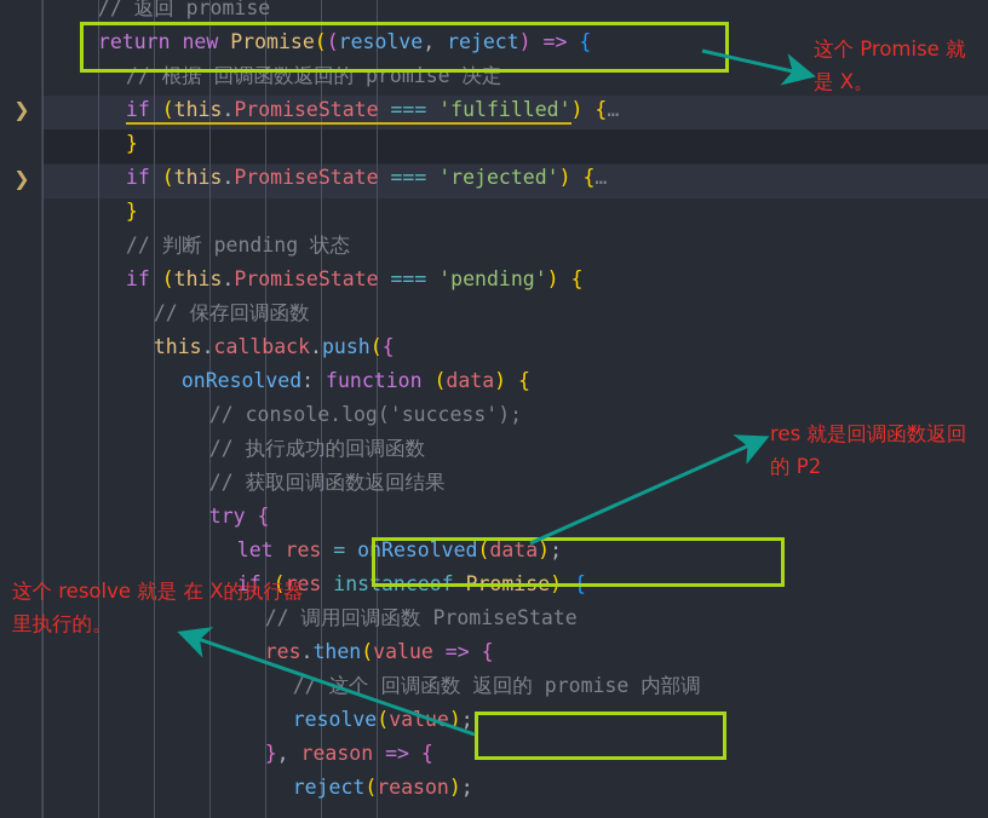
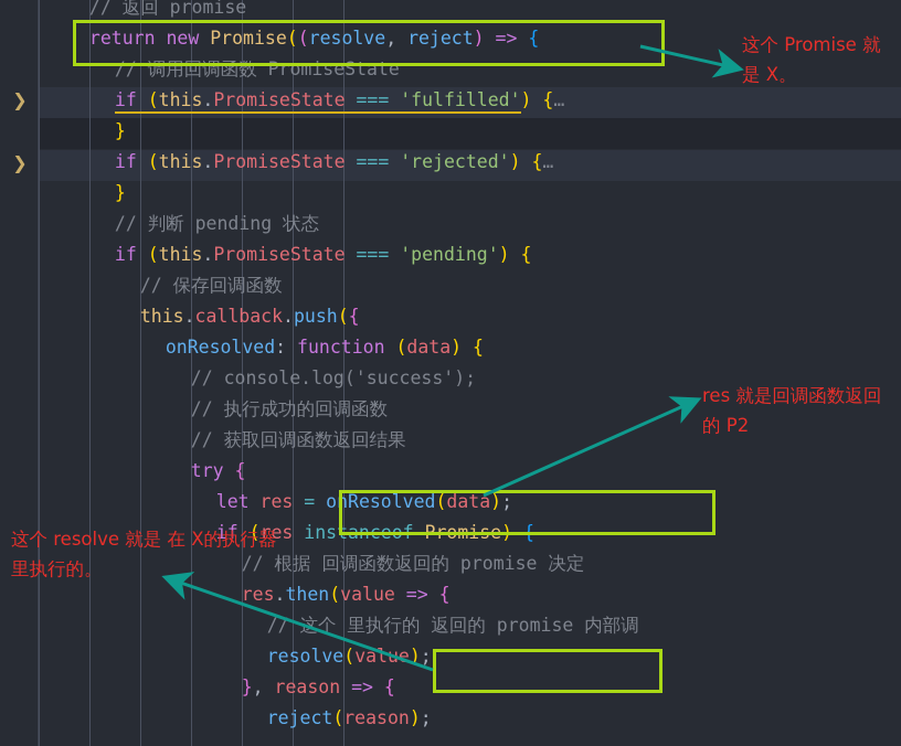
  ❯
  ❯
  // 返回 promise
  return new Promise((resolve, reject) => {
- // 根据 回调函数返回的 promise 决定
+ // 调用回调函数 PromiseState
  if (this.PromiseState === 'fulfilled') {…
  }
  if (this.PromiseState === 'rejected') {…
  }
  // 判断 pending 状态
  if (this.PromiseState === 'pending') {
  // 保存回调函数
  this.callback.push({
  onResolved: function (data) {
  // console.log('success');
  // 执行成功的回调函数
  // 获取回调函数返回结果
  try {
  let res = onResolved(data);
  if (res instanceof Promise) {
- // 调用回调函数 PromiseState
+ // 根据 回调函数返回的 promise 决定
  res.then(value => {
- // 这个 回调函数 返回的 promise 内部调
+ // 这个 里执行的 返回的 promise 内部调
  resolve(vale);
  }, reason => {
  reject(reason);
  这个 Promise 就
  是 X。
  res 就是回调函数返回
  的 P2
  这个 resolve 就是 在 X的执行器
  里执行的。
